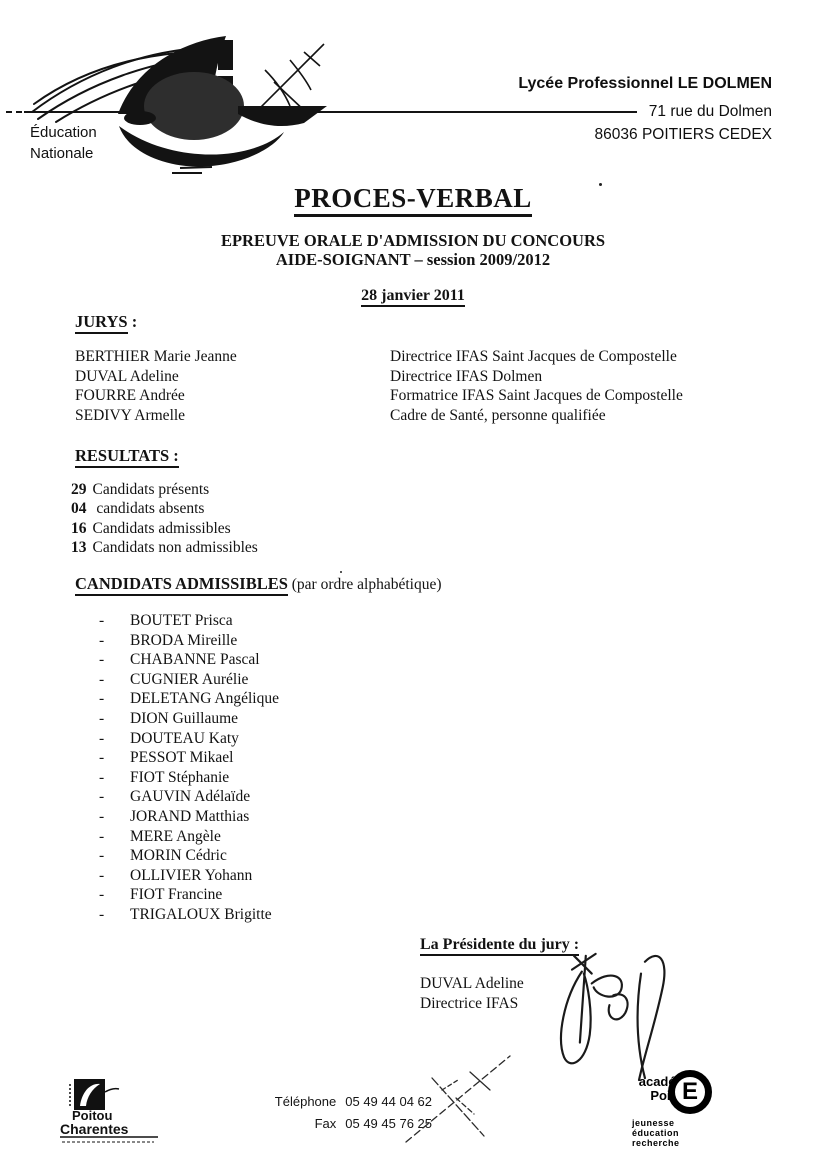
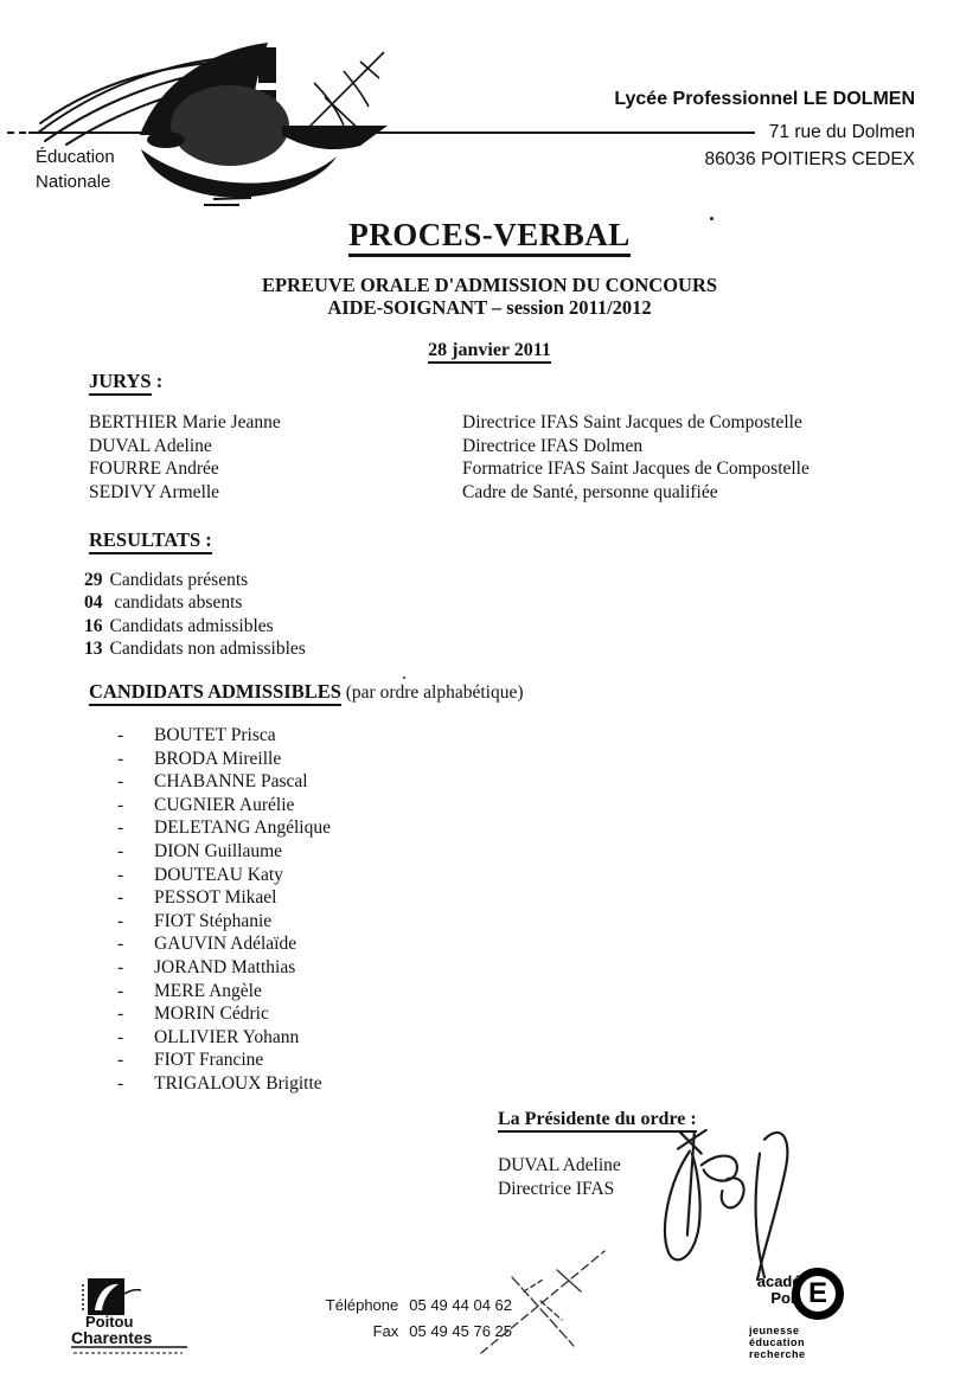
  Éducation
  Nationale
  Lycée Professionnel LE DOLMEN
  71 rue du Dolmen
  86036 POITIERS CEDEX
  PROCES-VERBAL
  EPREUVE ORALE D'ADMISSION DU CONCOURS
- AIDE-SOIGNANT – session 2009/2012
+ AIDE-SOIGNANT – session 2011/2012
  28 janvier 2011
  JURYS :
  BERTHIER Marie Jeanne
  Directrice IFAS Saint Jacques de Compostelle
  DUVAL Adeline
  Directrice IFAS Dolmen
  FOURRE Andrée
  Formatrice IFAS Saint Jacques de Compostelle
  SEDIVY Armelle
  Cadre de Santé, personne qualifiée
  RESULTATS :
  29 Candidats présents
  04 candidats absents
  16 Candidats admissibles
  13 Candidats non admissibles
  CANDIDATS ADMISSIBLES (par ordre alphabétique)
  -
  BOUTET Prisca
  -
  BRODA Mireille
  -
  CHABANNE Pascal
  -
  CUGNIER Aurélie
  -
  DELETANG Angélique
  -
  DION Guillaume
  -
  DOUTEAU Katy
  -
  PESSOT Mikael
  -
  FIOT Stéphanie
  -
  GAUVIN Adélaïde
  -
  JORAND Matthias
  -
  MERE Angèle
  -
  MORIN Cédric
  -
  OLLIVIER Yohann
  -
  FIOT Francine
  -
  TRIGALOUX Brigitte
- La Présidente du jury :
+ La Présidente du ordre :
  DUVAL Adeline
  Directrice IFAS
  Poitou
  Charentes
  Téléphone 05 49 44 04 62
  Fax 05 49 45 76 2
  E
  jeunesse
  éducation
  recherche
